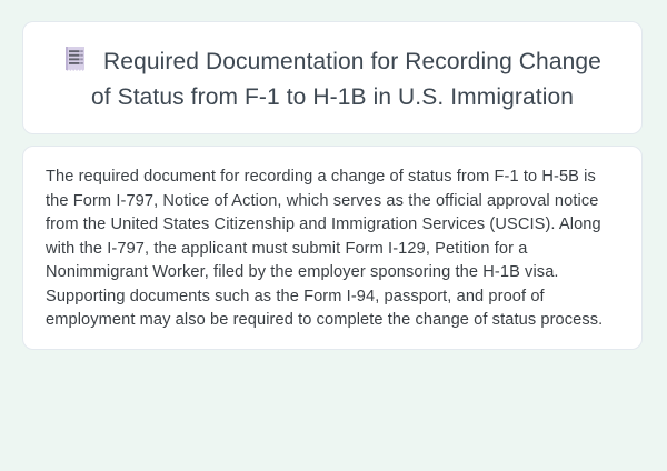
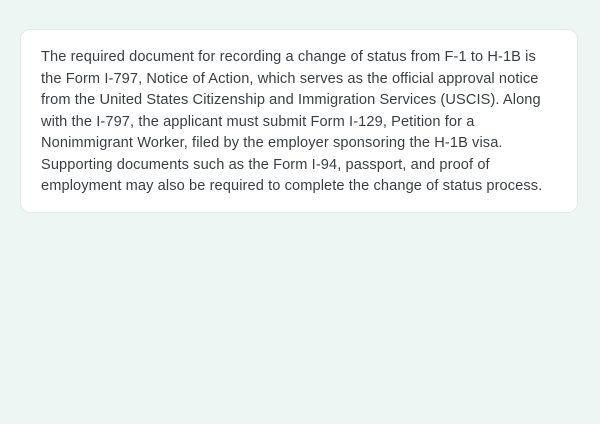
- Required Documentation for Recording Change of Status from F-1 to H-1B in U.S. Immigration
- The required document for recording a change of status from F-1 to H-5B is the Form I-797, Notice of Action, which serves as the official approval notice from the United States Citizenship and Immigration Services (USCIS). Along with the I-797, the applicant must submit Form I-129, Petition for a Nonimmigrant Worker, filed by the employer sponsoring the H-1B visa. Supporting documents such as the Form I-94, passport, and proof of employment may also be required to complete the change of status process.
+ The required document for recording a change of status from F-1 to H-1B is the Form I-797, Notice of Action, which serves as the official approval notice from the United States Citizenship and Immigration Services (USCIS). Along with the I-797, the applicant must submit Form I-129, Petition for a Nonimmigrant Worker, filed by the employer sponsoring the H-1B visa. Supporting documents such as the Form I-94, passport, and proof of employment may also be required to complete the change of status process.
